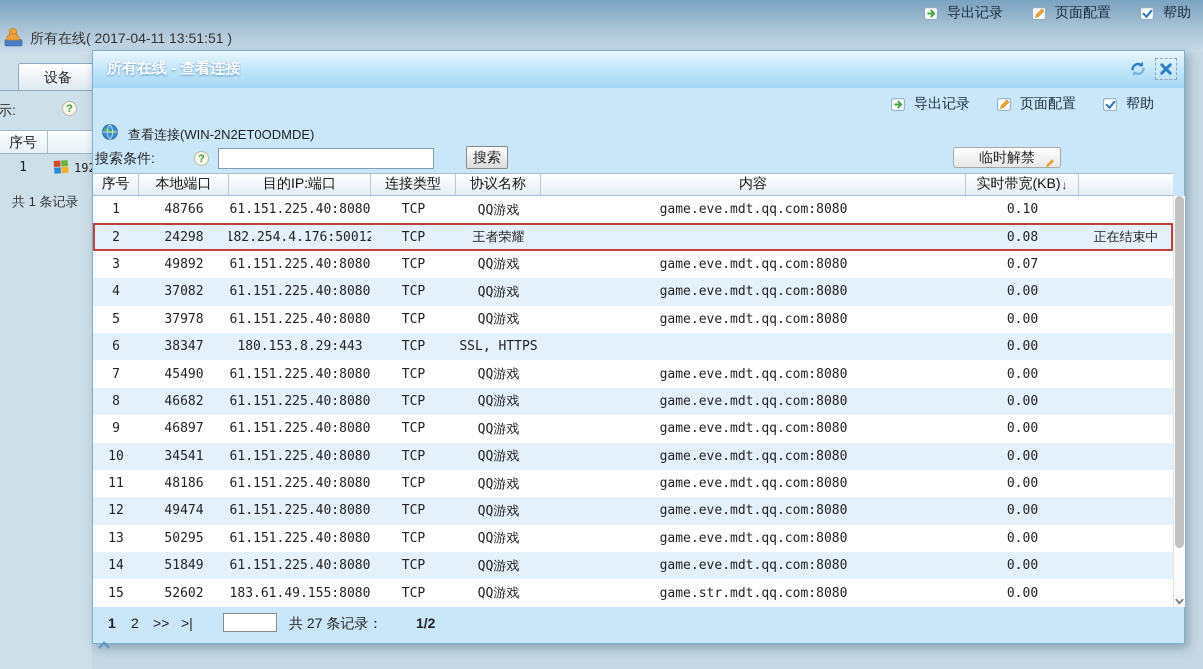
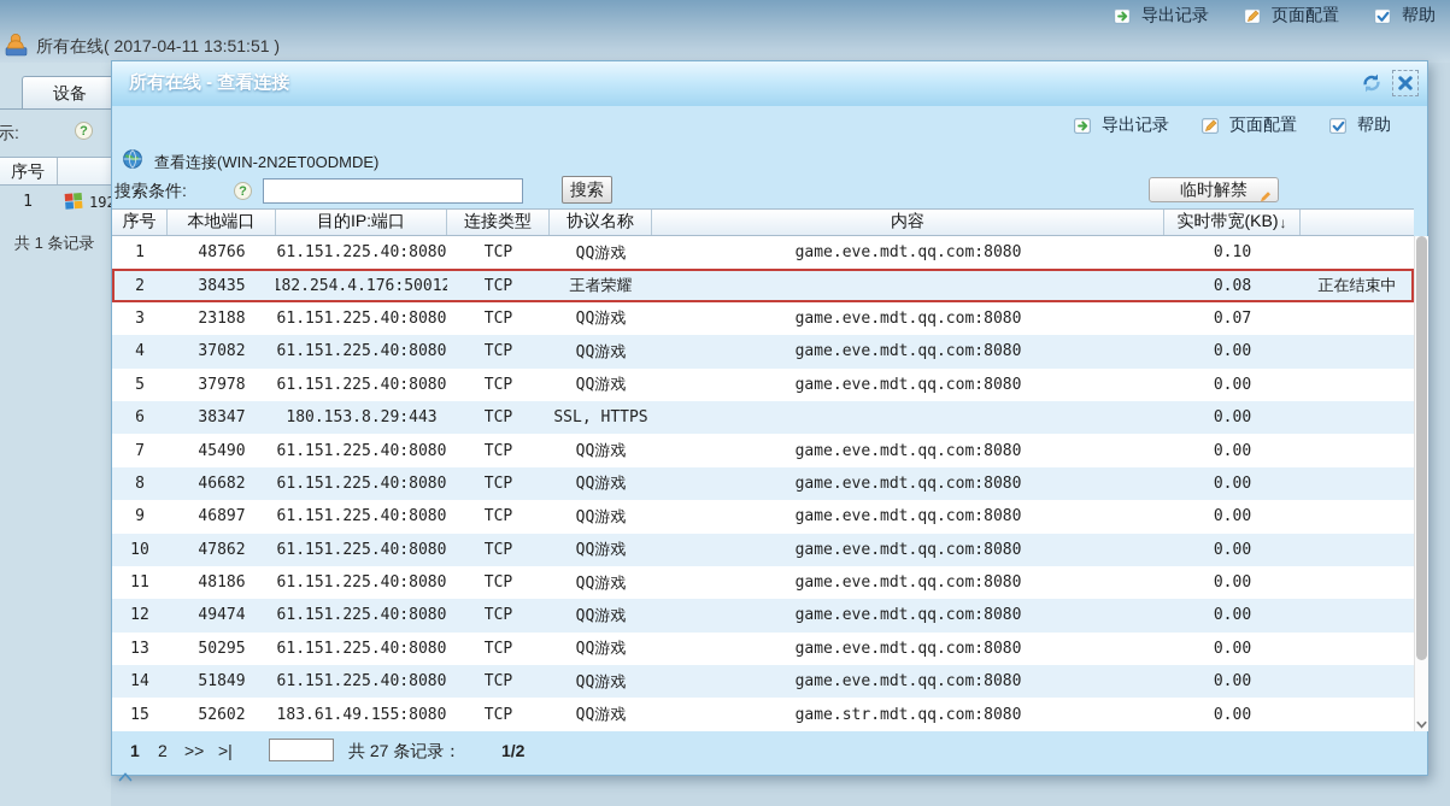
  导出记录
  页面配置
  帮助
  所有在线( 2017-04-11 13:51:51 )
  设备
  ?
  序号
  1
  共 1 条记录
  所有在线 - 查看连接
  导出记录
  页面配置
  帮助
  查看连接(WIN-2N2ET0ODMDE)
  搜索条件:
  ?
  搜索
  临时解禁
  序号
  本地端口
  目的IP:端口
  连接类型
  协议名称
  内容
  实时带宽(KB)
  ↓
  1
  48766
  61.151.225.40:8080
  TCP
  QQ游戏
  game.eve.mdt.qq.com:8080
  0.10
  2
- 24298
+ 38435
  182.254.4.176:50012
  TCP
  王者荣耀
  0.08
  正在结束中
  3
- 49892
+ 23188
  61.151.225.40:8080
  TCP
  QQ游戏
  game.eve.mdt.qq.com:8080
  0.07
  4
  37082
  61.151.225.40:8080
  TCP
  QQ游戏
  game.eve.mdt.qq.com:8080
  0.00
  5
  37978
  61.151.225.40:8080
  TCP
  QQ游戏
  game.eve.mdt.qq.com:8080
  0.00
  6
  38347
  180.153.8.29:443
  TCP
  SSL, HTTPS
  0.00
  7
  45490
  61.151.225.40:8080
  TCP
  QQ游戏
  game.eve.mdt.qq.com:8080
  0.00
  8
  46682
  61.151.225.40:8080
  TCP
  QQ游戏
  game.eve.mdt.qq.com:8080
  0.00
  9
  46897
  61.151.225.40:8080
  TCP
  QQ游戏
  game.eve.mdt.qq.com:8080
  0.00
  10
- 34541
+ 47862
  61.151.225.40:8080
  TCP
  QQ游戏
  game.eve.mdt.qq.com:8080
  0.00
  11
  48186
  61.151.225.40:8080
  TCP
  QQ游戏
  game.eve.mdt.qq.com:8080
  0.00
  12
  49474
  61.151.225.40:8080
  TCP
  QQ游戏
  game.eve.mdt.qq.com:8080
  0.00
  13
  50295
  61.151.225.40:8080
  TCP
  QQ游戏
  game.eve.mdt.qq.com:8080
  0.00
  14
  51849
  61.151.225.40:8080
  TCP
  QQ游戏
  game.eve.mdt.qq.com:8080
  0.00
  15
  52602
  183.61.49.155:8080
  TCP
  QQ游戏
  game.str.mdt.qq.com:8080
  0.00
  1
  2
  >>
  >|
  共 27 条记录：
  1/2
